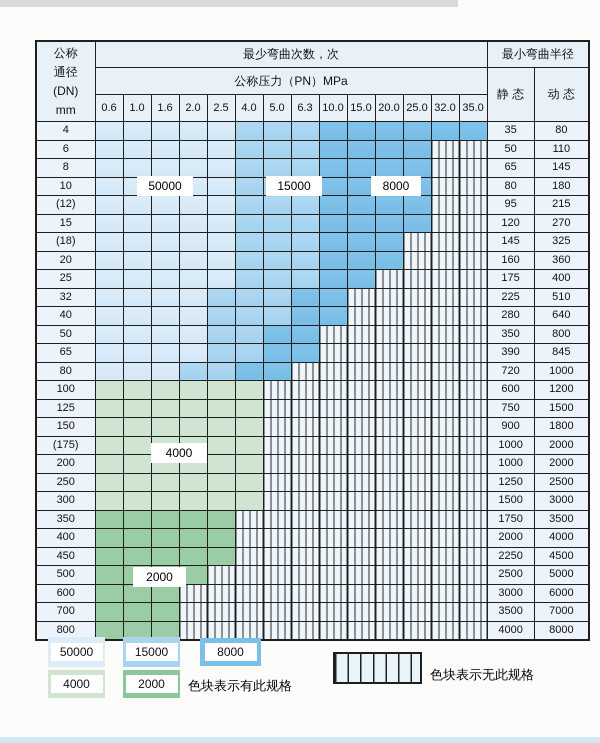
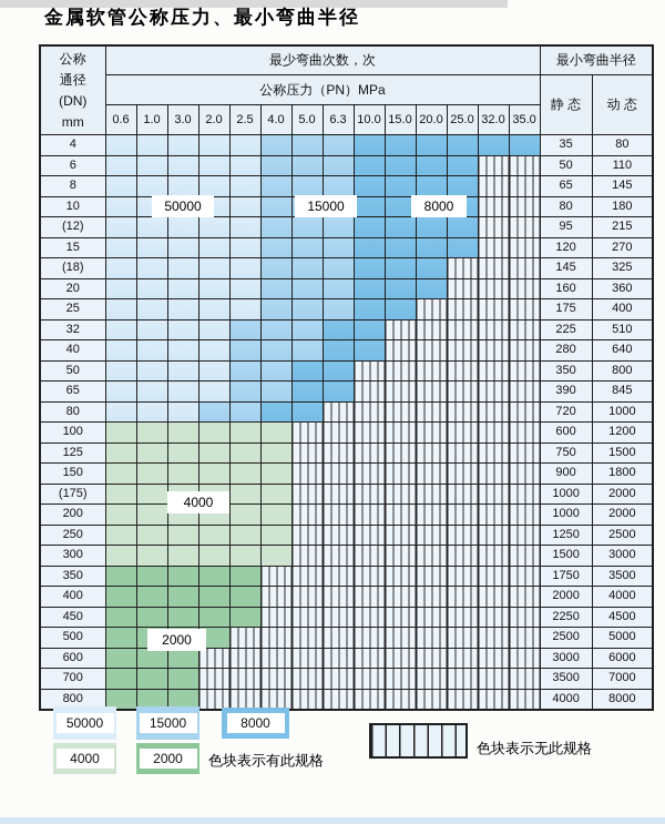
+ 金属软管公称压力、最小弯曲半径
  公称 通径 (DN) mm	最少弯曲次数，次	最小弯曲半径
  公称压力（PN）MPa	静 态	动 态
- 0.6	1.0	1.6	2.0	2.5	4.0	5.0	6.3	10.0	15.0	20.0	25.0	32.0	35.0
+ 0.6	1.0	3.0	2.0	2.5	4.0	5.0	6.3	10.0	15.0	20.0	25.0	32.0	35.0
  4															35	80
  6															50	110
  8															65	145
  10															80	180
  (12)															95	215
  15															120	270
  (18)															145	325
  20															160	360
  25															175	400
  32															225	510
  40															280	640
  50															350	800
  65															390	845
  80															720	1000
  100															600	1200
  125															750	1500
  150															900	1800
  (175)															1000	2000
  200															1000	2000
  250															1250	2500
  300															1500	3000
  350															1750	3500
  400															2000	4000
  450															2250	4500
  500															2500	5000
  600															3000	6000
  700															3500	7000
  800															4000	8000
  50000
  15000
  8000
  4000
  2000
  50000
  15000
  8000
  4000
  2000
  色块表示有此规格
  色块表示无此规格
